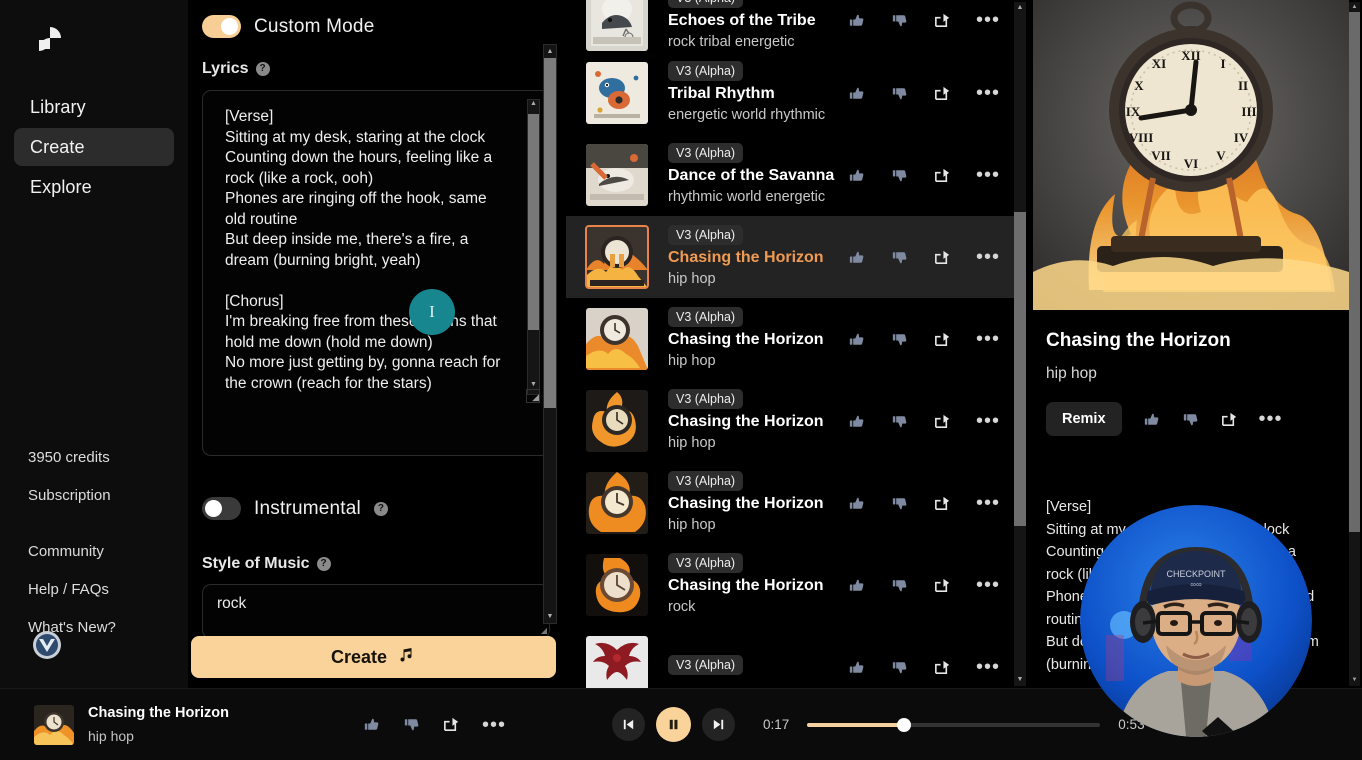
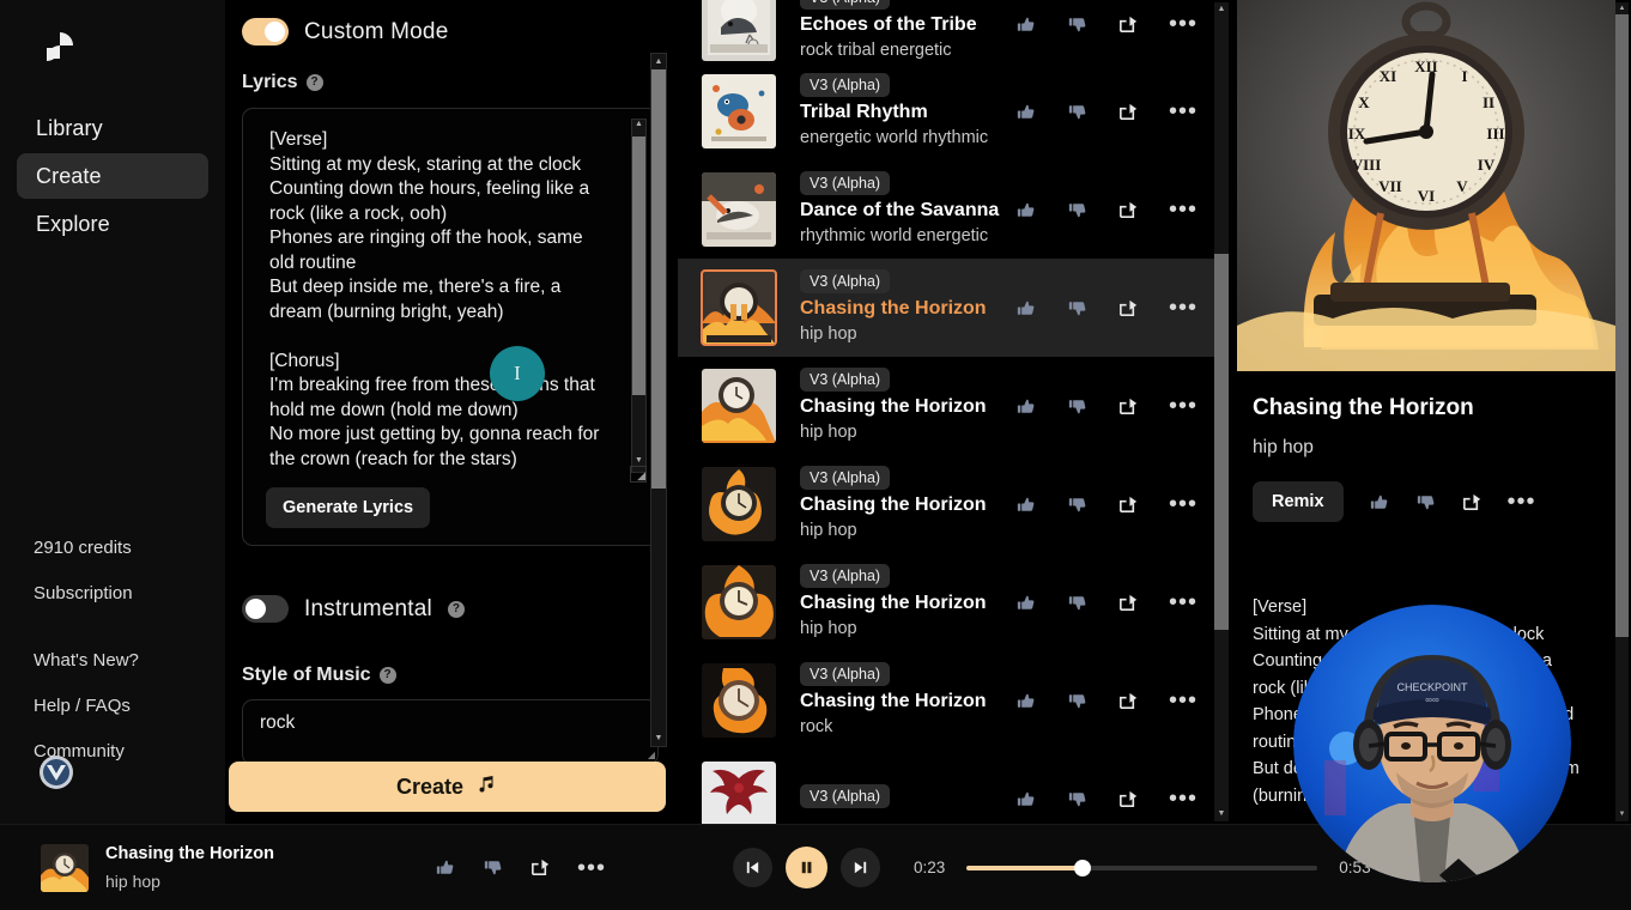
  Library
  Create
  Explore
- 3950 credits
+ 2910 credits
  Subscription
- Community
+ What's New?
  Help / FAQs
- What's New?
+ Community
  Custom Mode
  Lyrics
  ?
  [Verse]
  Sitting at my desk, staring at the clock
  Counting down the hours, feeling like a
  rock (like a rock, ooh)
  Phones are ringing off the hook, same
  old routine
  But deep inside me, there's a fire, a
  dream (burning bright, yeah)
  [Chorus]
  I'm breaking free from thesns that
  hold me down (hold me down)
  No more just getting by, gonna reach for
  the crown (reach for the stars)
  ◢
+ Generate Lyrics
  Instrumental
  ?
  Style of Music
  ?
  rock
  ◢
  Create
  Echoes of the Tribe
  rock tribal energetic
  •••
  V3 (Alpha)
  Tribal Rhythm
  energetic world rhythmic
  •••
  V3 (Alpha)
  Dance of the Savanna
  rhythmic world energetic
  •••
  V3 (Alpha)
  Chasing the Horizon
  hip hop
  •••
  V3 (Alpha)
  Chasing the Horizon
  hip hop
  •••
  V3 (Alpha)
  Chasing the Horizon
  hip hop
  •••
  V3 (Alpha)
  Chasing the Horizon
  hip hop
  •••
  V3 (Alpha)
  Chasing the Horizon
  rock
  •••
  V3 (Alpha)
  •••
  XII
  I
  II
  III
  IV
  V
  VI
  VII
  VIII
  IX
  X
  XI
  Chasing the Horizon
  hip hop
  Remix
  •••
  [Verse]
  routin
  I
  CHECKPOINT
  ∞∞
  Chasing the Horizon
  hip hop
  •••
- 0:17
+ 0:23
  0:53
